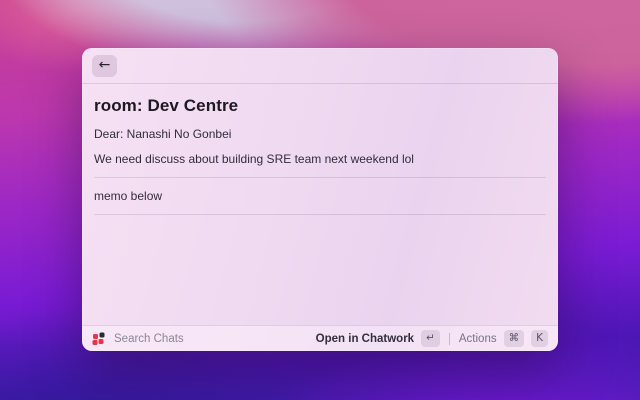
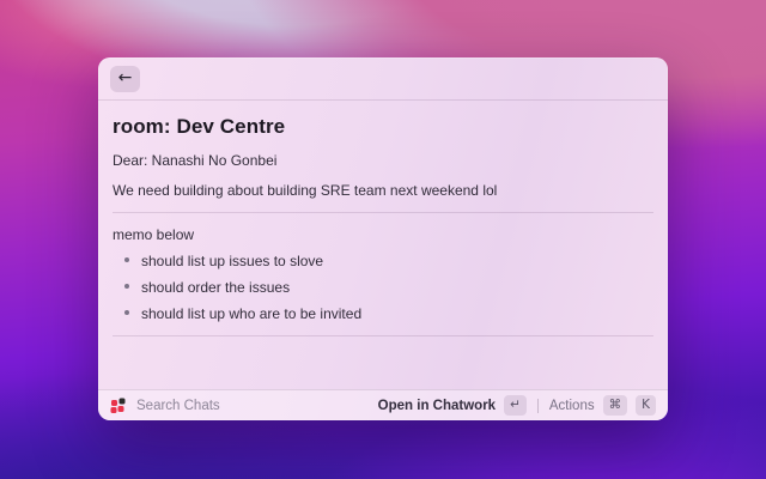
  ←
  room: Dev Centre
  Dear: Nanashi No Gonbei
- We need discuss about building SRE team next weekend lol
+ We need building about building SRE team next weekend lol
  memo below
+ should list up issues to slove
+ should order the issues
+ should list up who are to be invited
  Search Chats
  Open in Chatwork
  ↵
  Actions
  ⌘
  K
